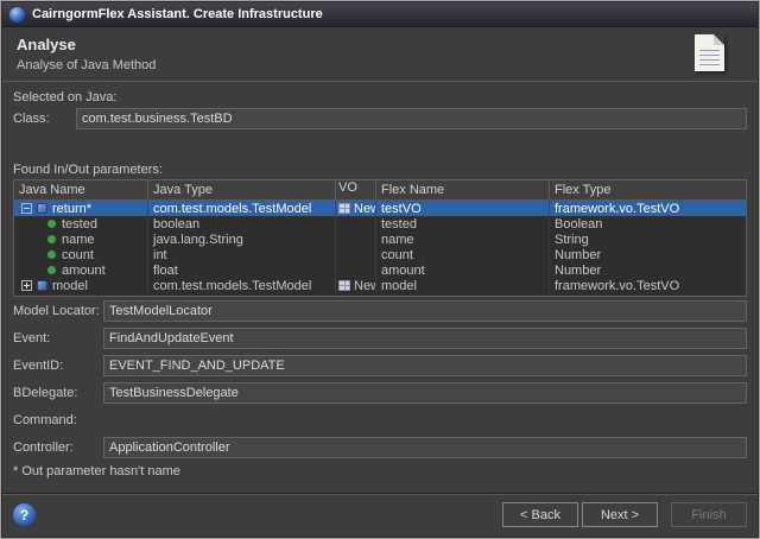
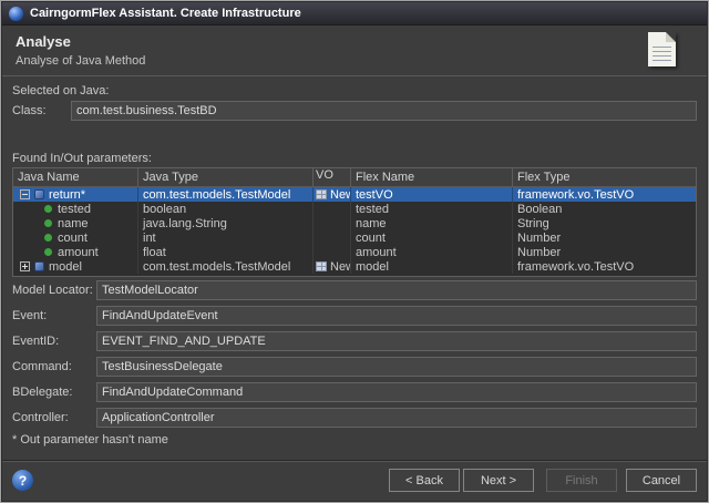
  CairngormFlex Assistant. Create Infrastructure
  Analyse
  Analyse of Java Method
  Selected on Java:
  Class:
  com.test.business.TestBD
  Found In/Out parameters:
  Java Name
  Java Type
  VO
  Flex Name
  Flex Type
  return*
  com.test.models.TestModel
  testVO
  framework.vo.TestVO
  tested
  boolean
  tested
  Boolean
  name
  java.lang.String
  name
  String
  count
  int
  count
  Number
  amount
  float
  amount
  Number
  model
  com.test.models.TestModel
  model
  framework.vo.TestVO
  Model Locator:
  TestModelLocator
  Event:
  FindAndUpdateEvent
  EventID:
  EVENT_FIND_AND_UPDATE
- BDelegate:
+ Command:
  TestBusinessDelegate
- Command:
+ BDelegate:
+ FindAndUpdateCommand
  Controller:
  ApplicationController
  * Out parameter hasn't name
  ?
  < Back
  Next >
  Finish
+ Cancel
